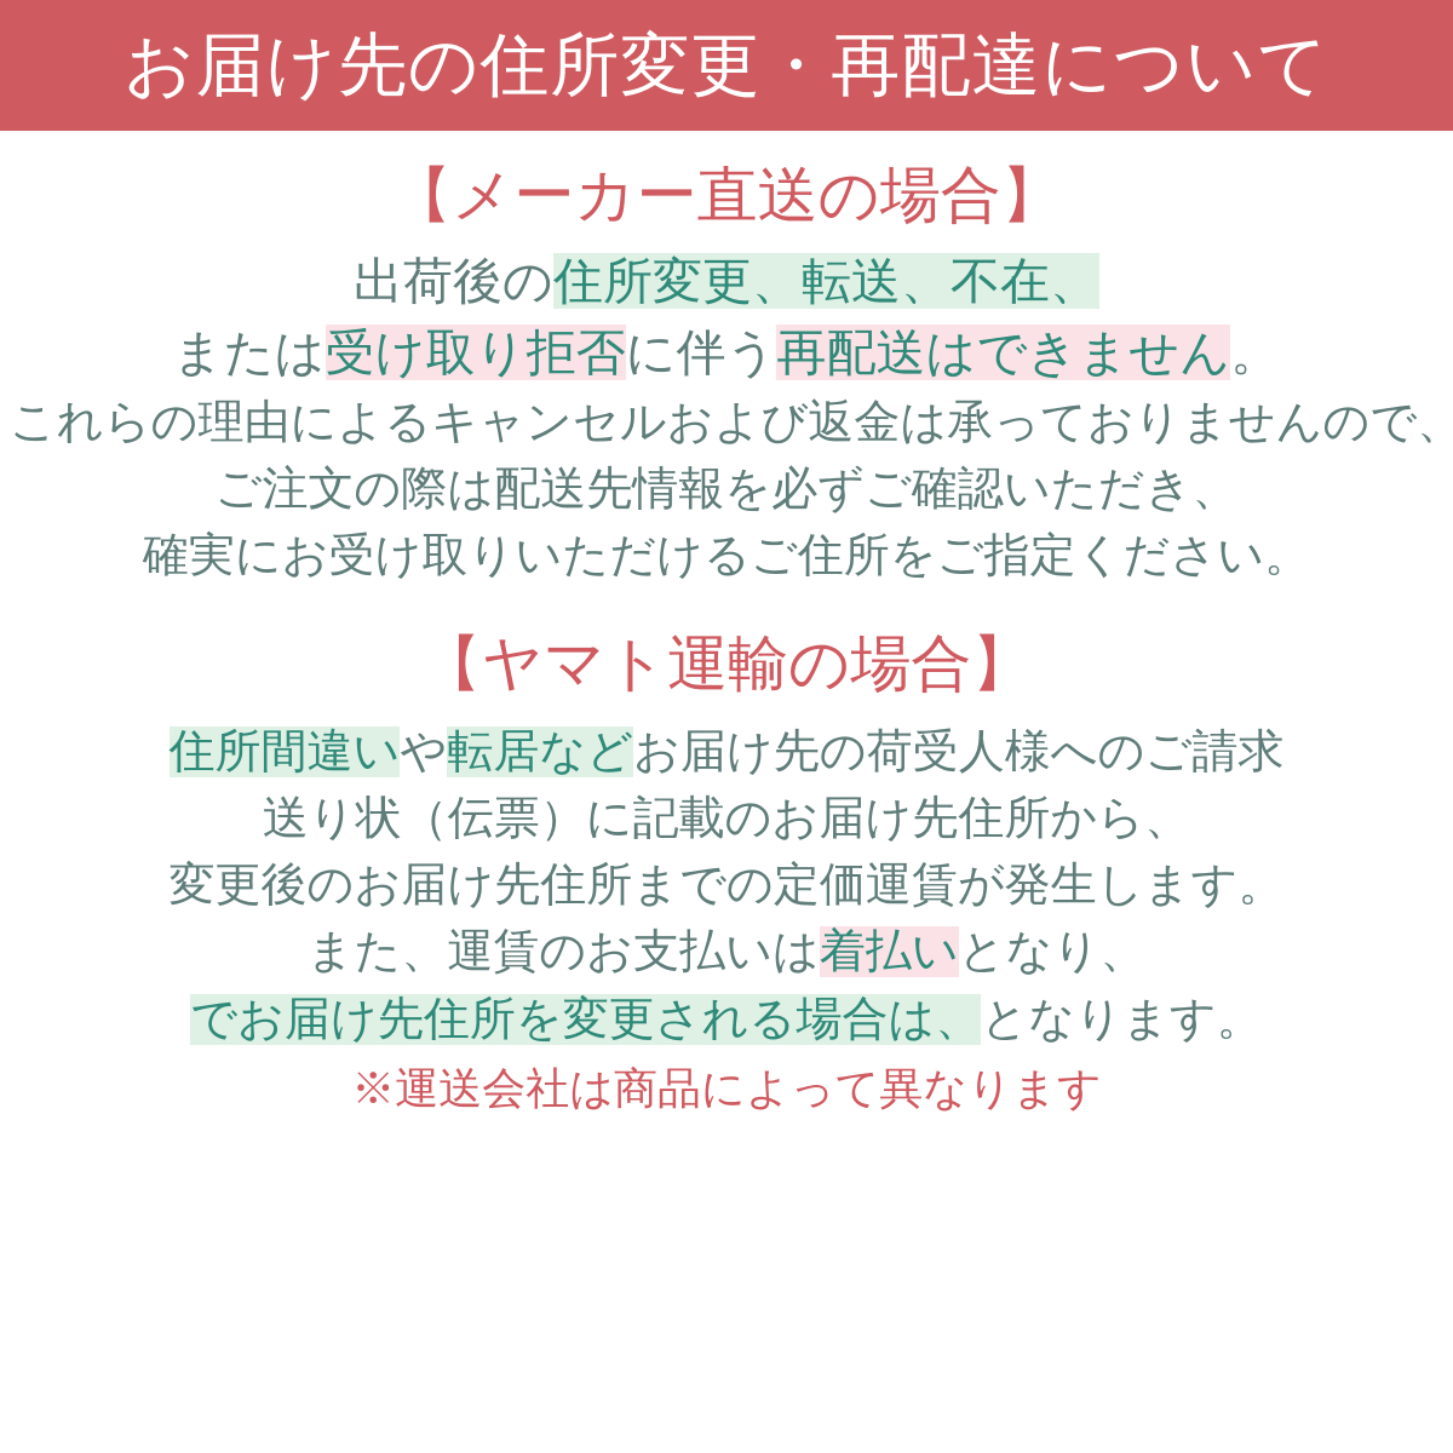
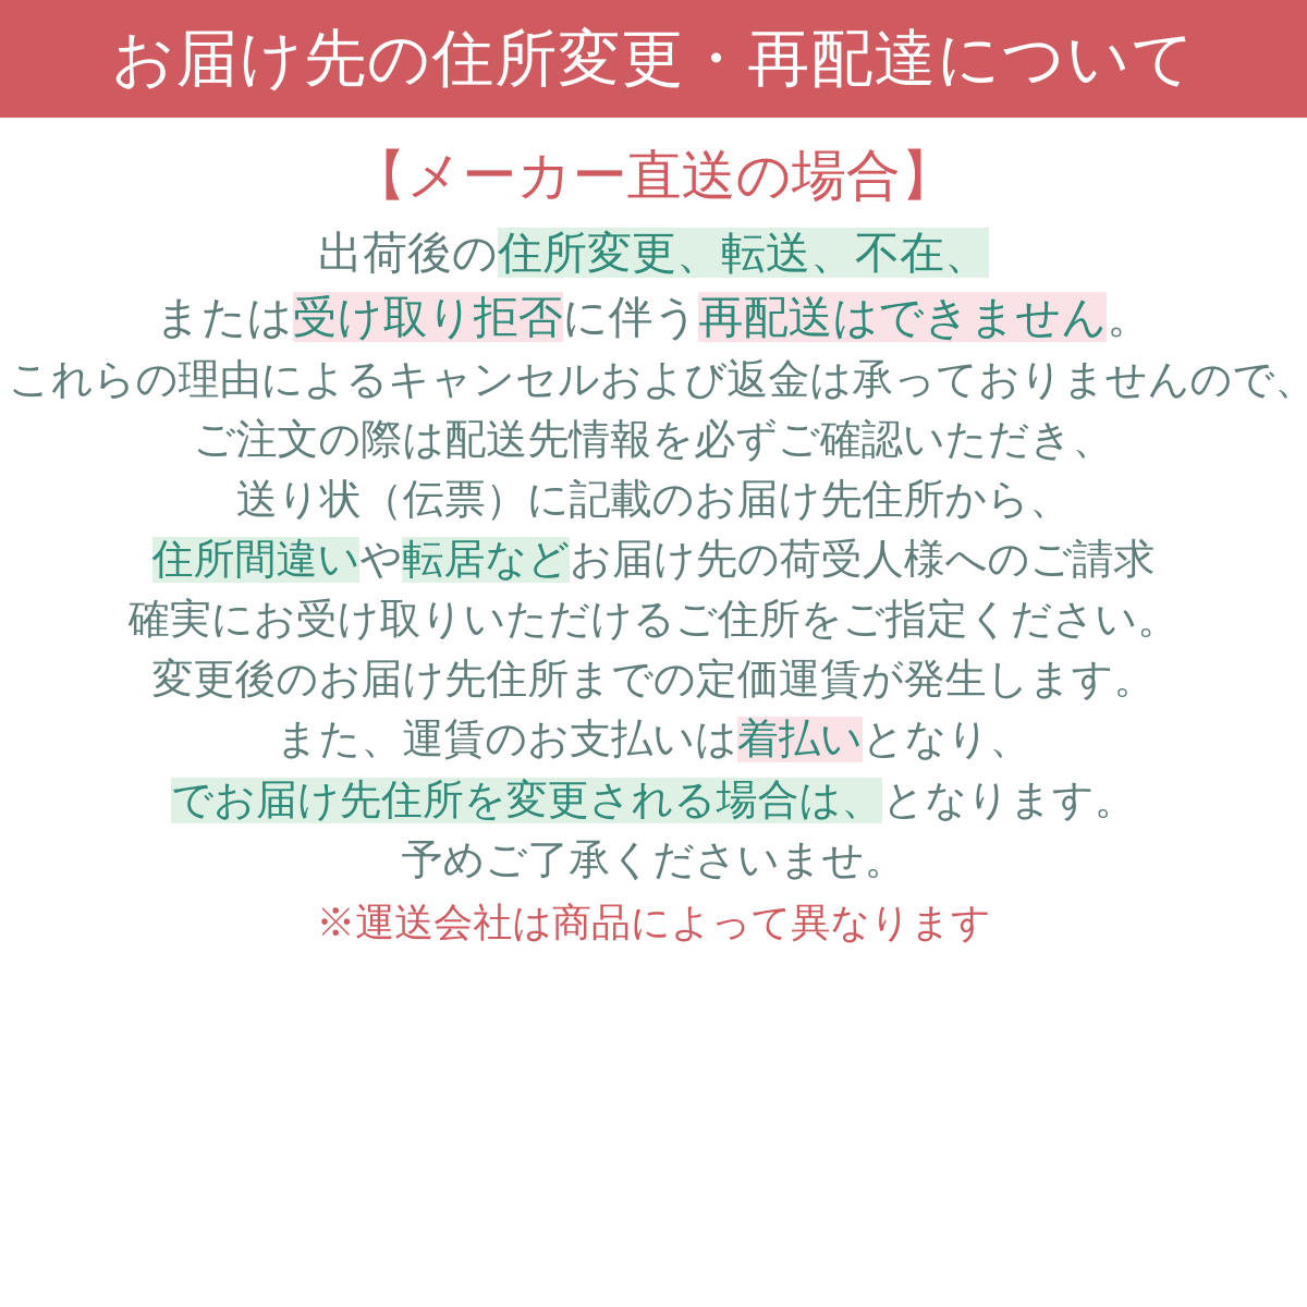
  お届け先の住所変更・再配達について
  【メーカー直送の場合】
  出荷後の住所変更、転送、不在、
  または受け取り拒否に伴う再配送はできません。
  これらの理由によるキャンセルおよび返金は承っておりませんので、
  ご注文の際は配送先情報を必ずご確認いただき、
- 確実にお受け取りいただけるご住所をご指定ください。
+ 送り状（伝票）に記載のお届け先住所から、
- 【ヤマト運輸の場合】
  住所間違いや転居などお届け先の荷受人様へのご請求
- 送り状（伝票）に記載のお届け先住所から、
+ 確実にお受け取りいただけるご住所をご指定ください。
  変更後のお届け先住所までの定価運賃が発生します。
  また、運賃のお支払いは着払いとなり、
  でお届け先住所を変更される場合は、となります。
+ 予めご了承くださいませ。
  ※運送会社は商品によって異なります
